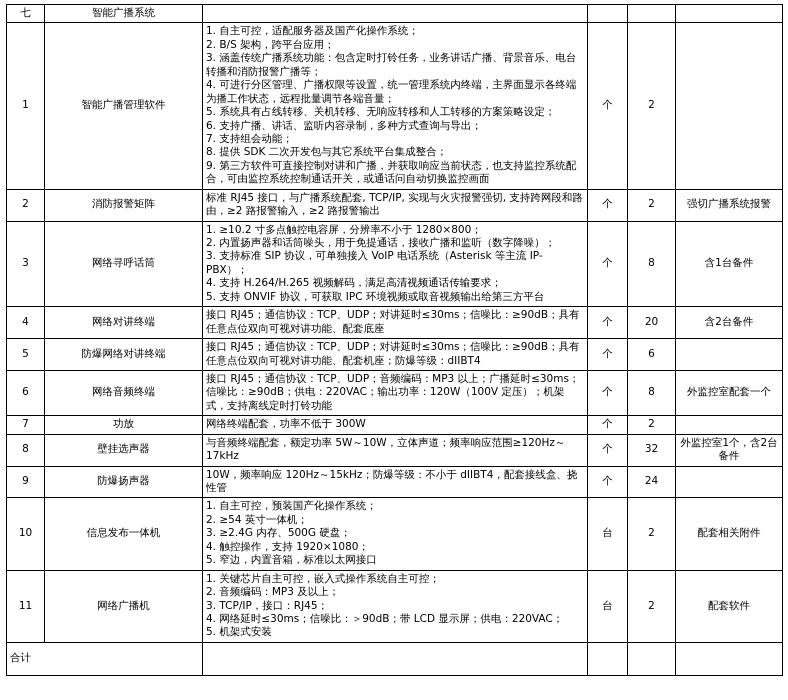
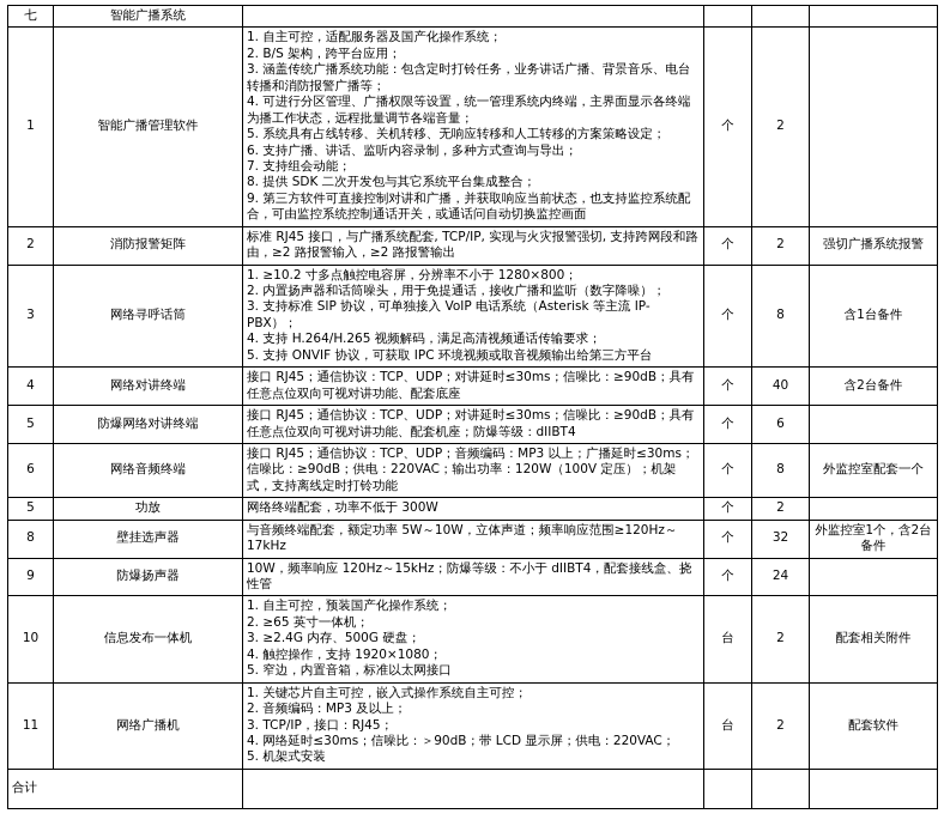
  七	智能广播系统
  1	智能广播管理软件	1. 自主可控，适配服务器及国产化操作系统； 2. B/S 架构，跨平台应用； 3. 涵盖传统广播系统功能：包含定时打铃任务，业务讲话广播、背景音乐、电台转播和消防报警广播等； 4. 可进行分区管理、广播权限等设置，统一管理系统内终端，主界面显示各终端为播工作状态，远程批量调节各端音量； 5. 系统具有占线转移、关机转移、无响应转移和人工转移的方案策略设定； 6. 支持广播、讲话、监听内容录制，多种方式查询与导出； 7. 支持组会动能； 8. 提供 SDK 二次开发包与其它系统平台集成整合； 9. 第三方软件可直接控制对讲和广播，并获取响应当前状态，也支持监控系统配合，可由监控系统控制通话开关，或通话问自动切换监控画面	个	2
  2	消防报警矩阵	标准 RJ45 接口，与广播系统配套, TCP/IP, 实现与火灾报警强切, 支持跨网段和路由，≥2 路报警输入，≥2 路报警输出	个	2	强切广播系统报警
  3	网络寻呼话筒	1. ≥10.2 寸多点触控电容屏，分辨率不小于 1280×800； 2. 内置扬声器和话筒噪头，用于免提通话，接收广播和监听（数字降噪）； 3. 支持标准 SIP 协议，可单独接入 VoIP 电话系统（Asterisk 等主流 IP-PBX）； 4. 支持 H.264/H.265 视频解码，满足高清视频通话传输要求； 5. 支持 ONVIF 协议，可获取 IPC 环境视频或取音视频输出给第三方平台	个	8	含1台备件
- 4	网络对讲终端	接口 RJ45；通信协议：TCP、UDP；对讲延时≤30ms；信噪比：≥90dB；具有任意点位双向可视对讲功能、配套底座	个	20	含2台备件
+ 4	网络对讲终端	接口 RJ45；通信协议：TCP、UDP；对讲延时≤30ms；信噪比：≥90dB；具有任意点位双向可视对讲功能、配套底座	个	40	含2台备件
  5	防爆网络对讲终端	接口 RJ45；通信协议：TCP、UDP；对讲延时≤30ms；信噪比：≥90dB；具有任意点位双向可视对讲功能、配套机座；防爆等级：dIIBT4	个	6
  6	网络音频终端	接口 RJ45；通信协议：TCP、UDP；音频编码：MP3 以上；广播延时≤30ms；信噪比：≥90dB；供电：220VAC；输出功率：120W（100V 定压）；机架式，支持离线定时打铃功能	个	8	外监控室配套一个
- 7	功放	网络终端配套，功率不低于 300W	个	2
+ 5	功放	网络终端配套，功率不低于 300W	个	2
  8	壁挂选声器	与音频终端配套，额定功率 5W～10W，立体声道；频率响应范围≥120Hz～17kHz	个	32	外监控室1个，含2台备件
  9	防爆扬声器	10W，频率响应 120Hz～15kHz；防爆等级：不小于 dIIBT4，配套接线盒、挠性管	个	24
- 10	信息发布一体机	1. 自主可控，预装国产化操作系统； 2. ≥54 英寸一体机； 3. ≥2.4G 内存、500G 硬盘； 4. 触控操作，支持 1920×1080； 5. 窄边，内置音箱，标准以太网接口	台	2	配套相关附件
+ 10	信息发布一体机	1. 自主可控，预装国产化操作系统； 2. ≥65 英寸一体机； 3. ≥2.4G 内存、500G 硬盘； 4. 触控操作，支持 1920×1080； 5. 窄边，内置音箱，标准以太网接口	台	2	配套相关附件
  11	网络广播机	1. 关键芯片自主可控，嵌入式操作系统自主可控； 2. 音频编码：MP3 及以上； 3. TCP/IP，接口：RJ45； 4. 网络延时≤30ms；信噪比：＞90dB；带 LCD 显示屏；供电：220VAC； 5. 机架式安装	台	2	配套软件
  合计
